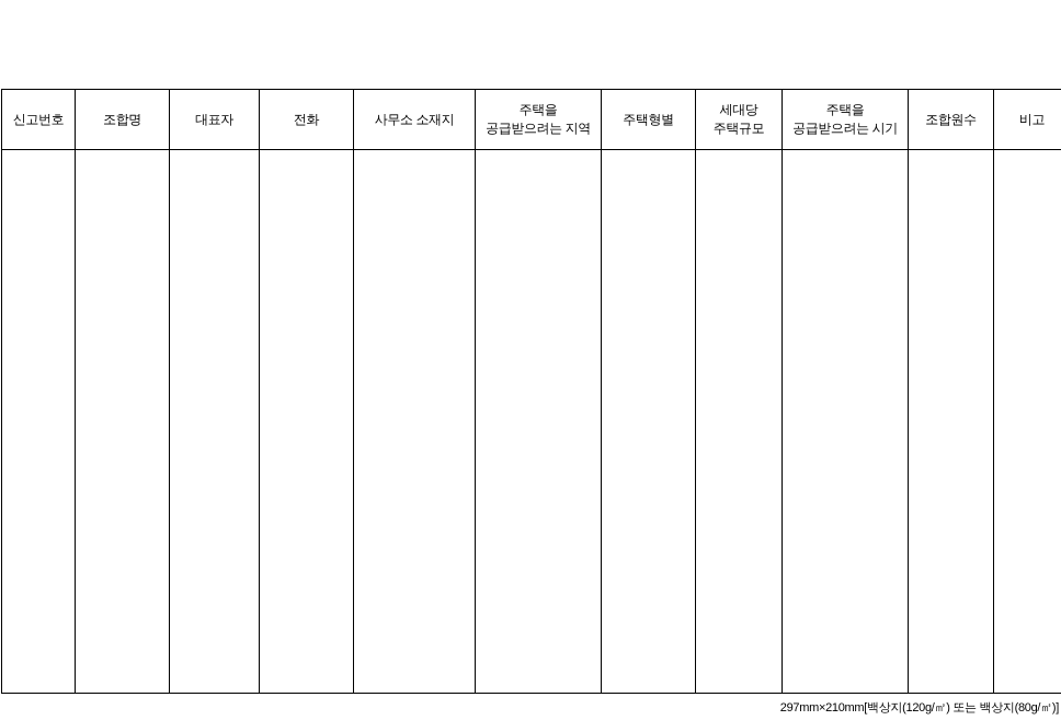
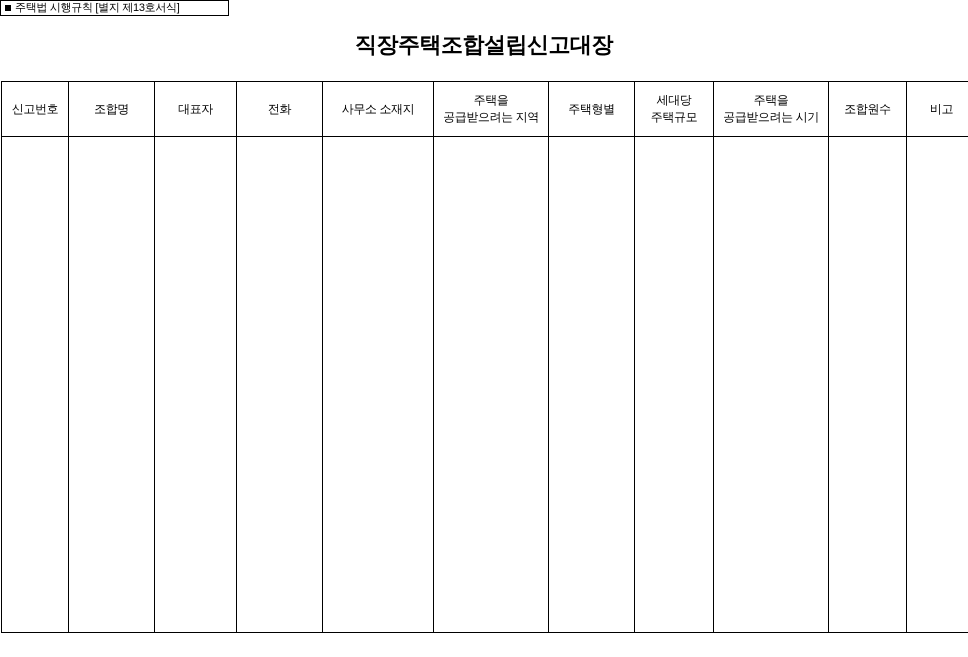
+ 주택법 시행규칙 [별지 제13호서식]
+ 직장주택조합설립신고대장
  신고번호	조합명	대표자	전화	사무소 소재지	주택을 공급받으려는 지역	주택형별	세대당 주택규모	주택을 공급받으려는 시기	조합원수	비고
- 297mm×210mm[백상지(120g/㎡) 또는 백상지(80g/㎡)]
